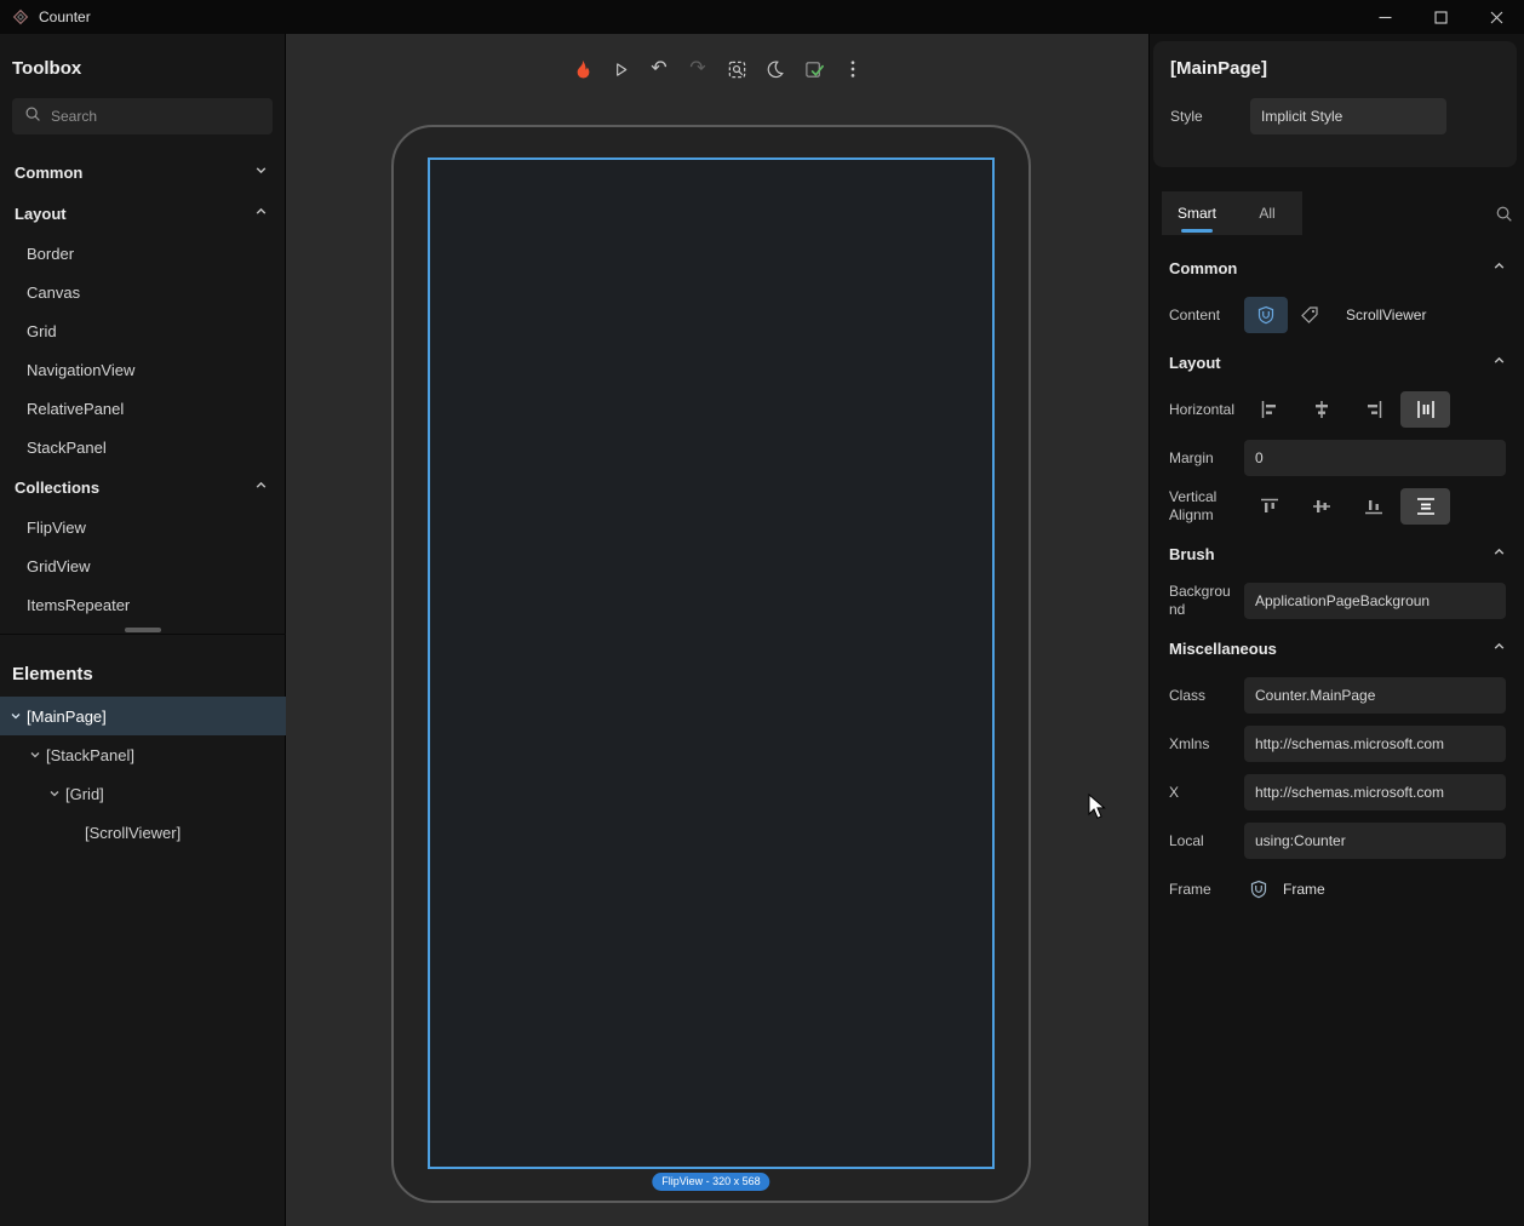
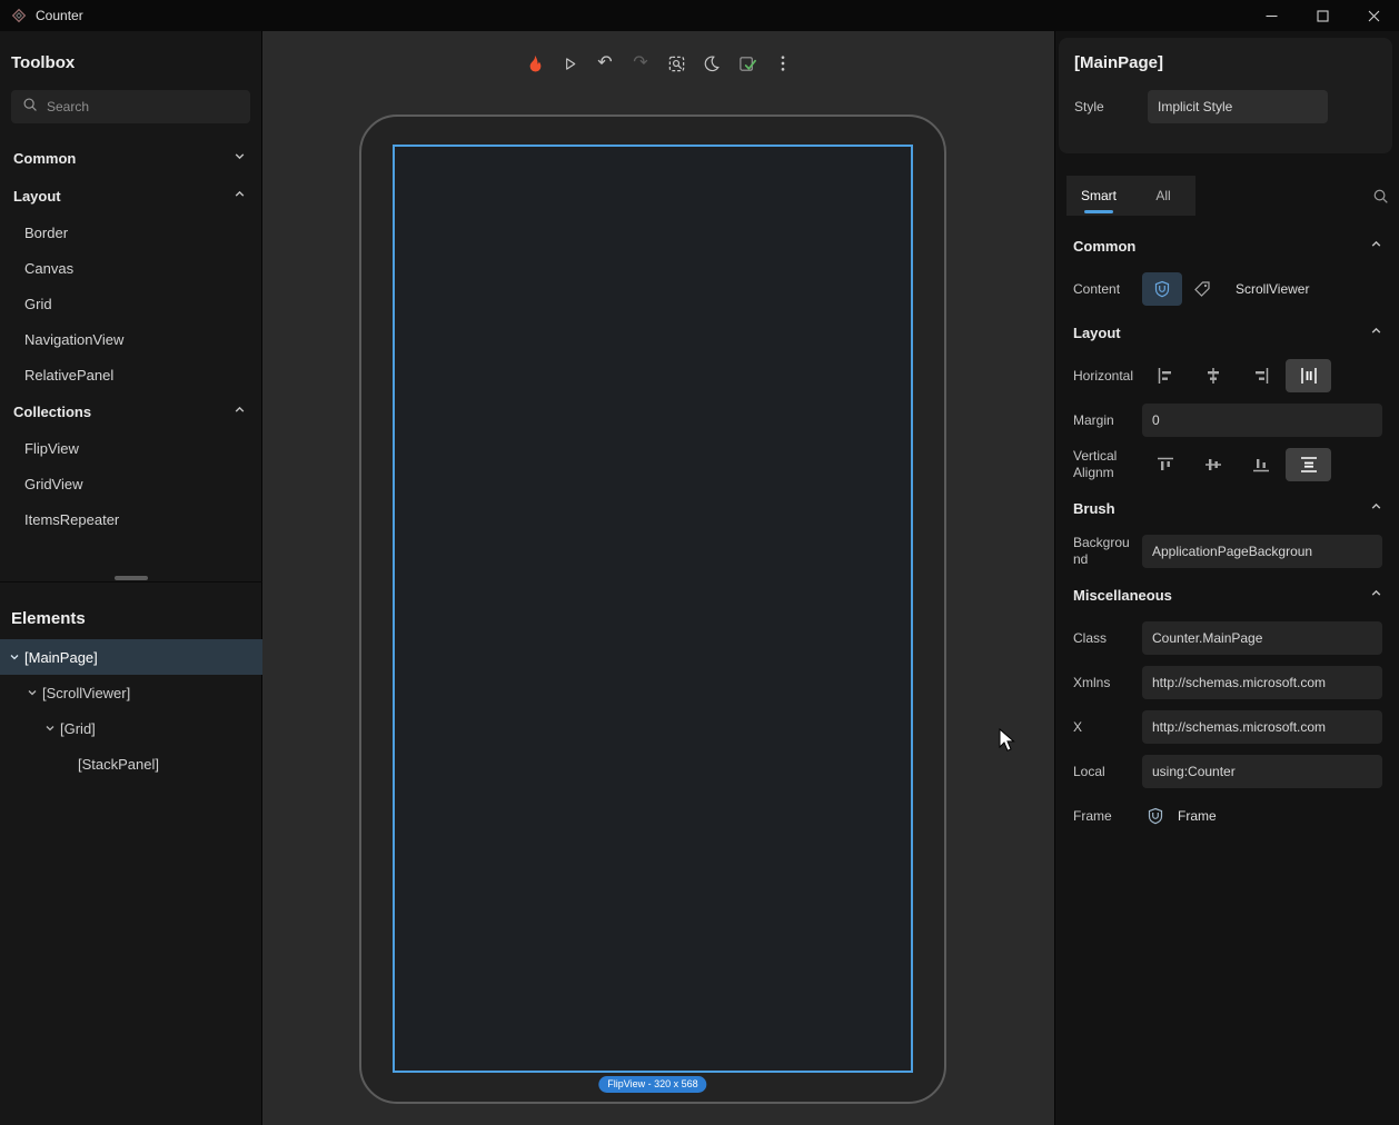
  Counter
  Toolbox
  Search
  Common
  Layout
  Border
  Canvas
  Grid
  NavigationView
  RelativePanel
- StackPanel
  Collections
  FlipView
  GridView
  ItemsRepeater
  Elements
  [MainPage]
- [StackPanel]
+ [ScrollViewer]
  [Grid]
- [ScrollViewer]
+ [StackPanel]
  ↶
  ↷
  FlipView - 320 x 568
  [MainPage]
  Style
  Implicit Style
  Smart
  All
  Common
  Content
  ScrollViewer
  Layout
  Horizontal
  Margin
  0
  Vertical Alignm
  Brush
  Background
  ApplicationPageBackgroun
  Miscellaneous
  Class
  Counter.MainPage
  Xmlns
  http://schemas.microsoft.com
  X
  http://schemas.microsoft.com
  Local
  using:Counter
  Frame
  Frame
